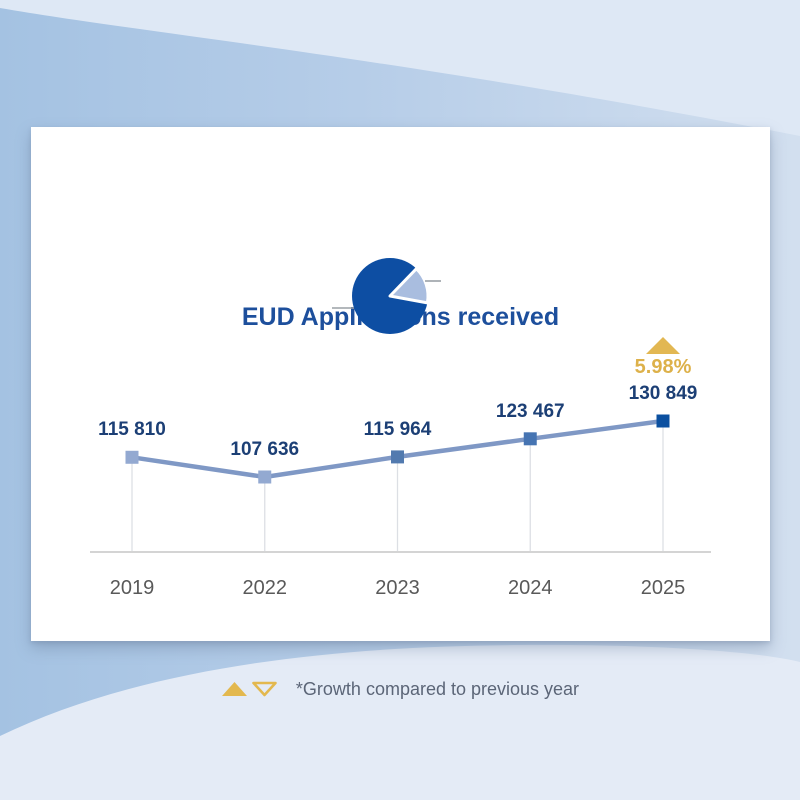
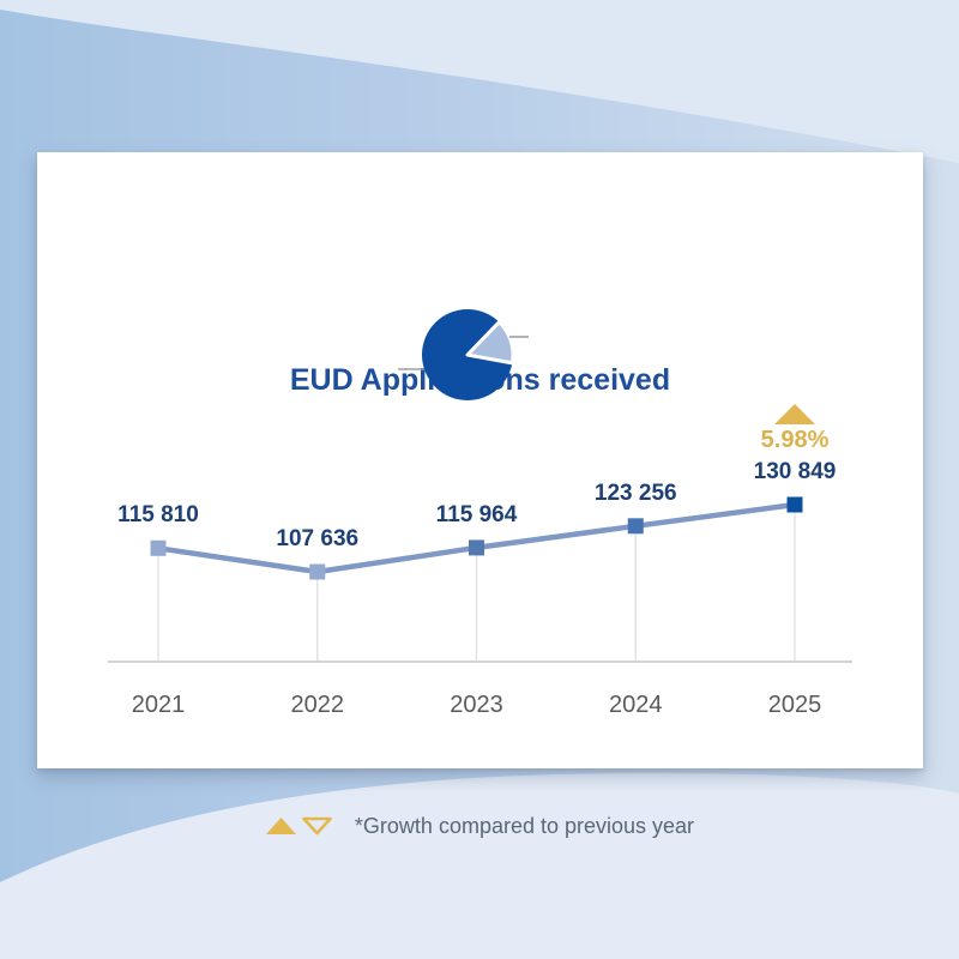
  EUD Applns received
  115 810
- 2019
+ 2021
  107 636
  2022
  115 964
  2023
- 123 467
+ 123 256
  2024
  130 849
  2025
  5.98%
  *Growth compared to previous year
